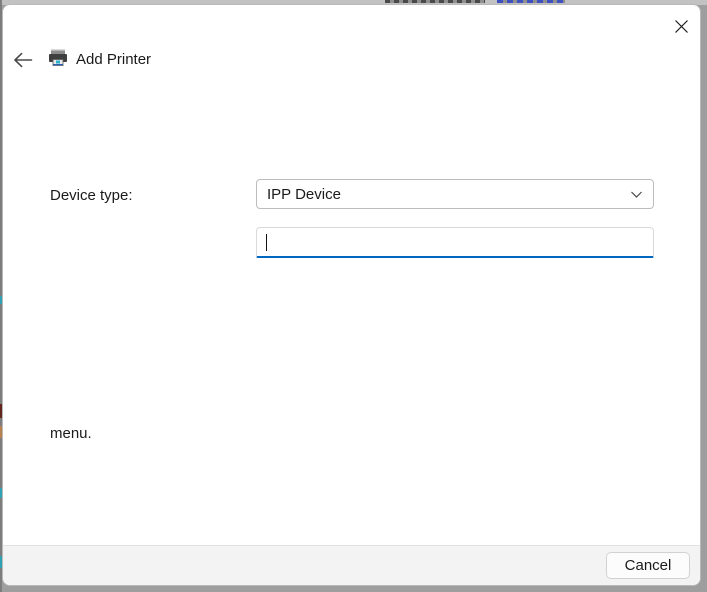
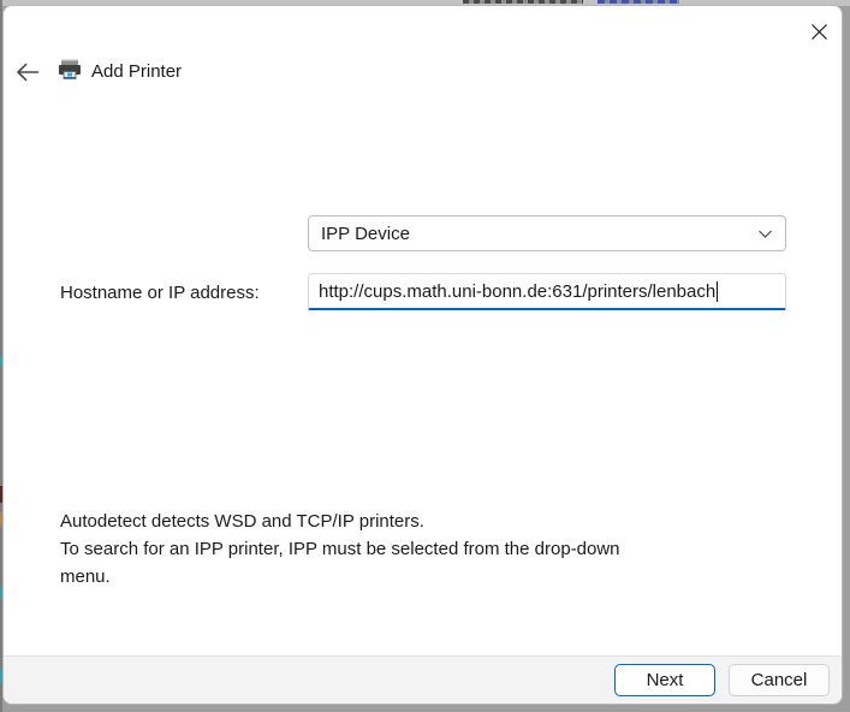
  Add Printer
- Device type:
  IPP Device
+ Hostname or IP address:
+ http://cups.math.uni-bonn.de:631/printers/lenbach
+ Autodetect detects WSD and TCP/IP printers.
+ To search for an IPP printer, IPP must be selected from the drop-down
  menu.
+ Next
  Cancel
